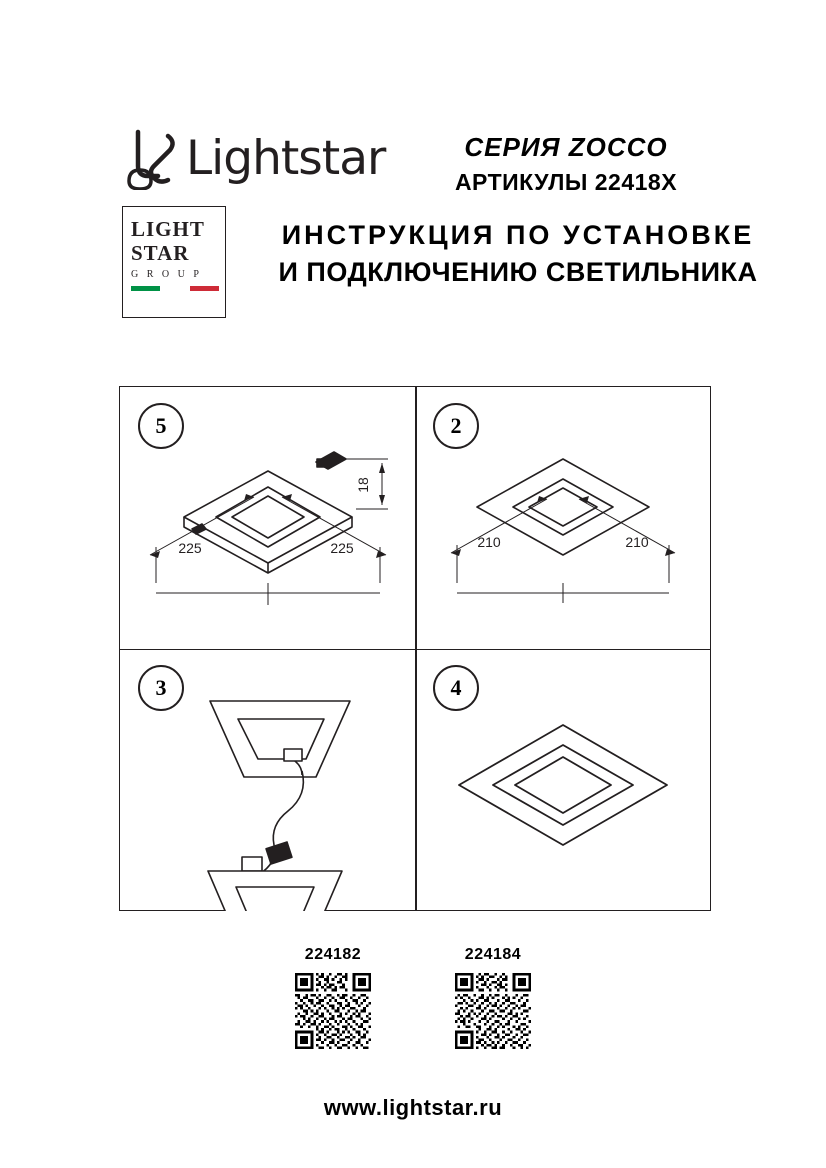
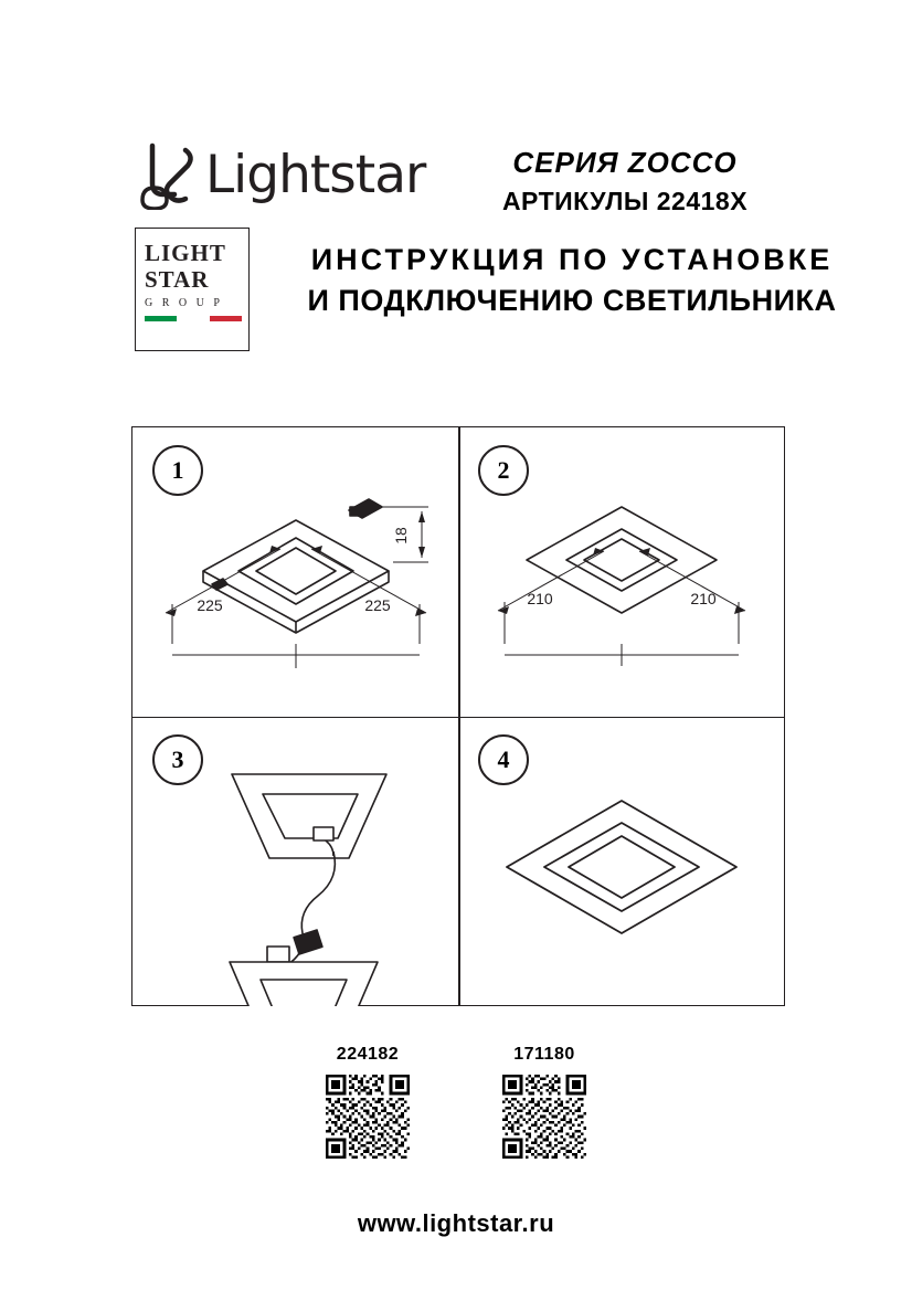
  Lightstar
  СЕРИЯ ZOCCO
  АРТИКУЛЫ 22418X
  LIGHT
  STAR
  G R O U P
  ИНСТРУКЦИЯ ПО УСТАНОВКЕ
  И ПОДКЛЮЧЕНИЮ СВЕТИЛЬНИКА
- 5
+ 1
  225
  225
  2
  210
  210
  3
  4
  224182
- 224184
+ 171180
  www.lightstar.ru
